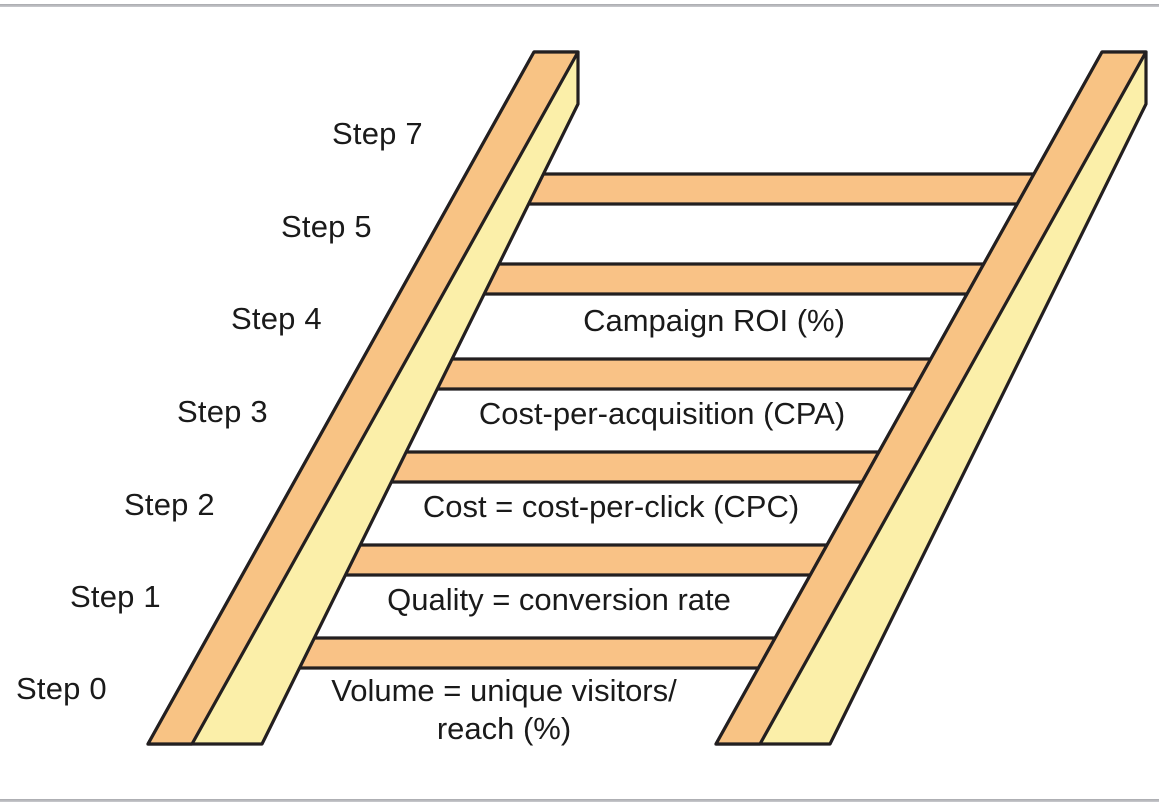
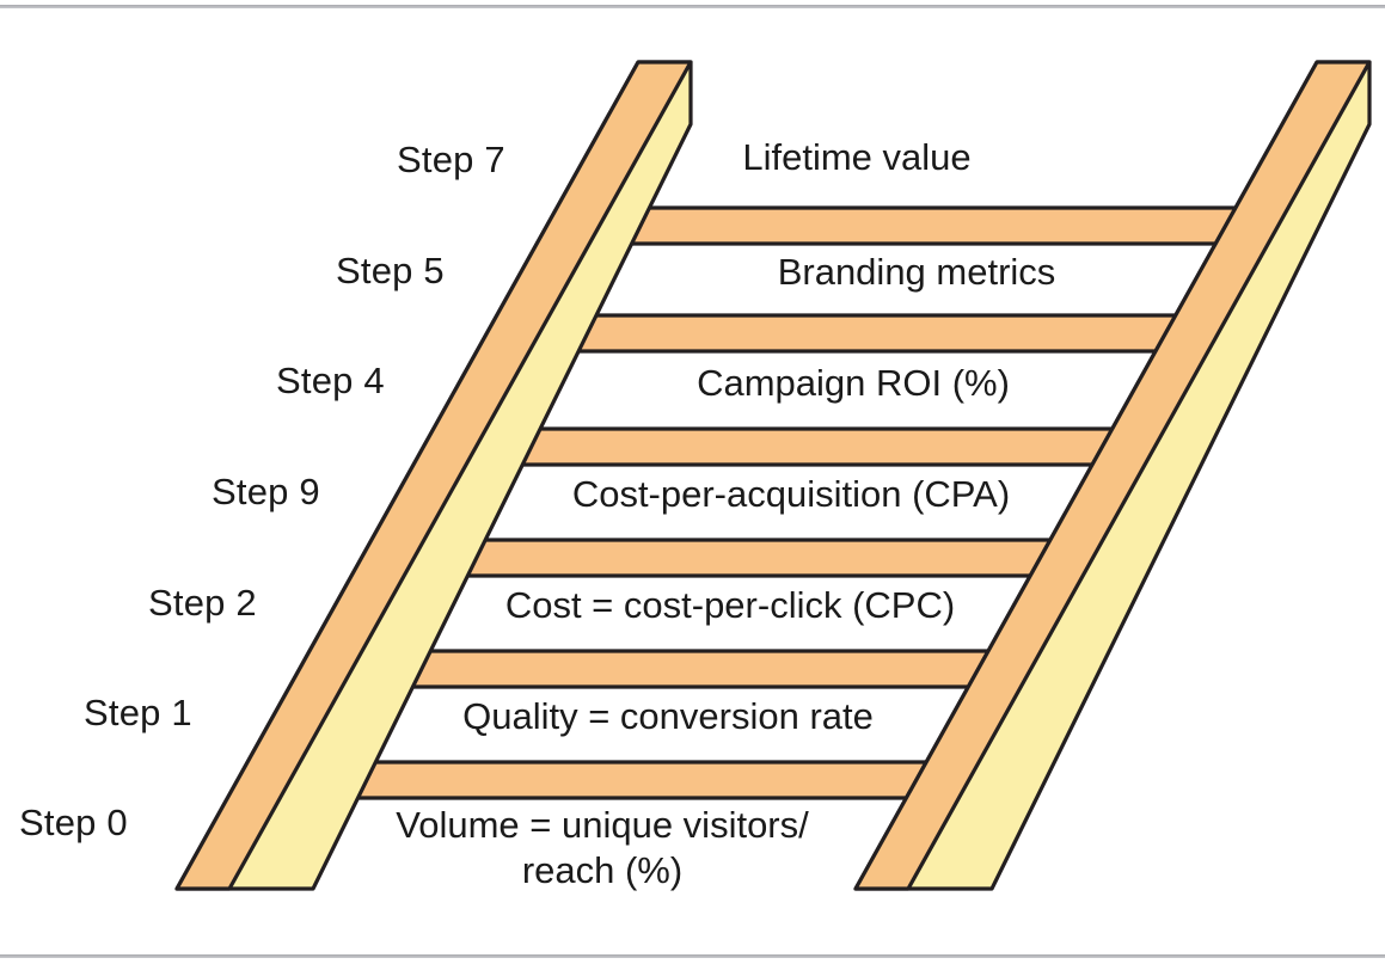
  Step 7
  Step 5
  Step 4
- Step 3
+ Step 9
  Step 2
  Step 1
  Step 0
+ Lifetime value
+ Branding metrics
  Campaign ROI (%)
  Cost-per-acquisition (CPA)
  Cost = cost-per-click (CPC)
  Quality = conversion rate
  Volume = unique visitors/ reach (%)
